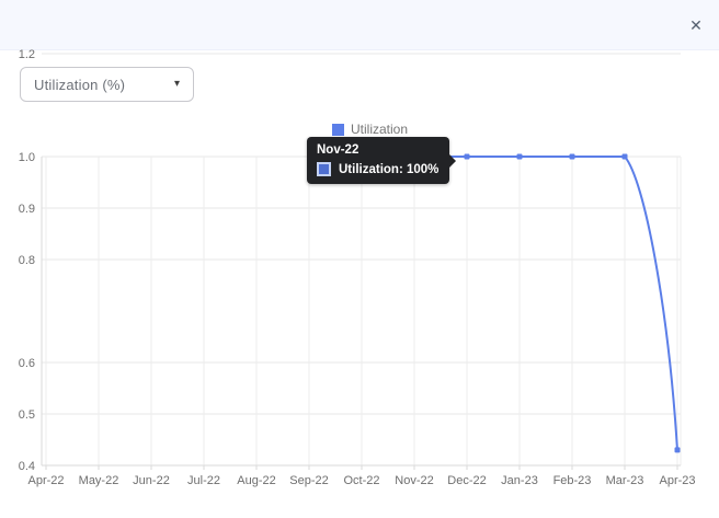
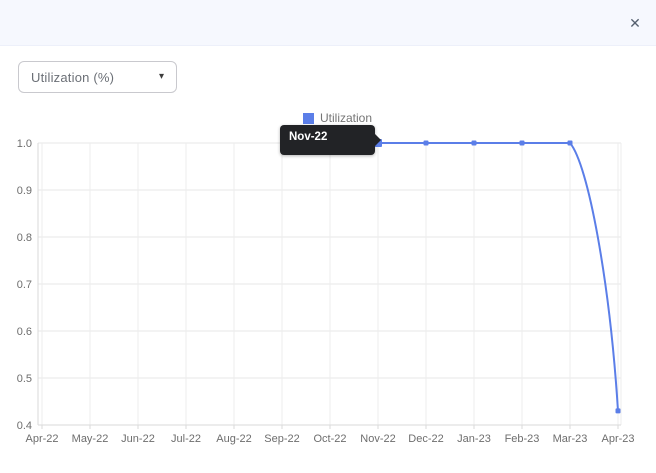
  ✕
  Utilization (%)
  ▾
  1.0
  0.9
  0.8
- 1.2
+ 0.7
  0.6
  0.5
  0.4
  Apr-22
  May-22
  Jun-22
  Jul-22
  Aug-22
  Sep-22
  Oct-22
  Nov-22
  Dec-22
  Jan-23
  Feb-23
  Mar-23
  Apr-23
  Utilization
  Nov-22
- Utilization: 100%
